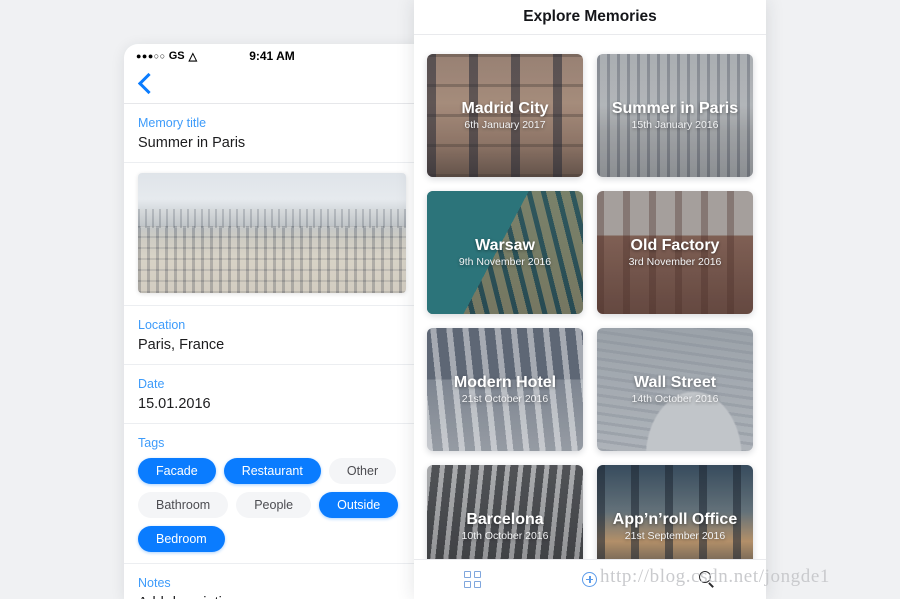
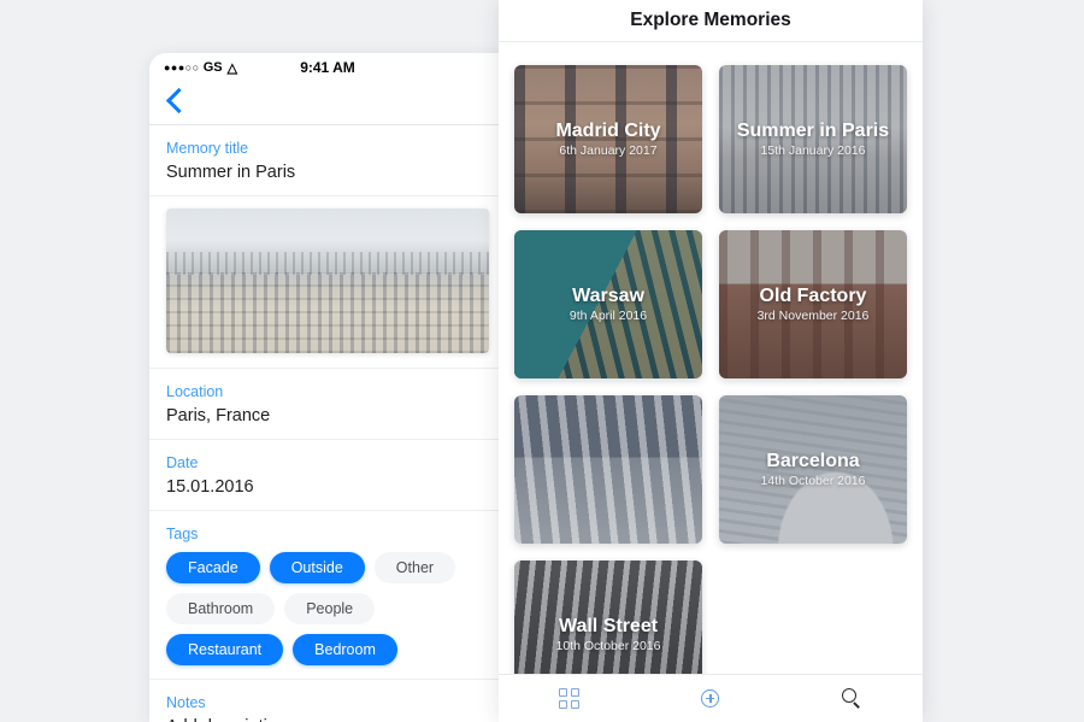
  ●●●○○
  GS
  △
  9:41 AM
  Memory title
  Summer in Paris
  Location
  Paris, France
  Date
  15.01.2016
  Tags
  Facade
- Restaurant
+ Outside
  Other
  Bathroom
  People
- Outside
+ Restaurant
  Bedroom
  Notes
  Explore Memories
  Madrid City
  6th January 2017
  Summer in Paris
  15th January 2016
  Warsaw
- 9th November 2016
+ 9th April 2016
  Old Factory
  3rd November 2016
- Modern Hotel
- 21st October 2016
- Wall Street
+ Barcelona
  14th October 2016
- Barcelona
+ Wall Street
  10th October 2016
- App’n’roll Office
- 21st September 2016
- http://blog.csdn.net/jongde1
